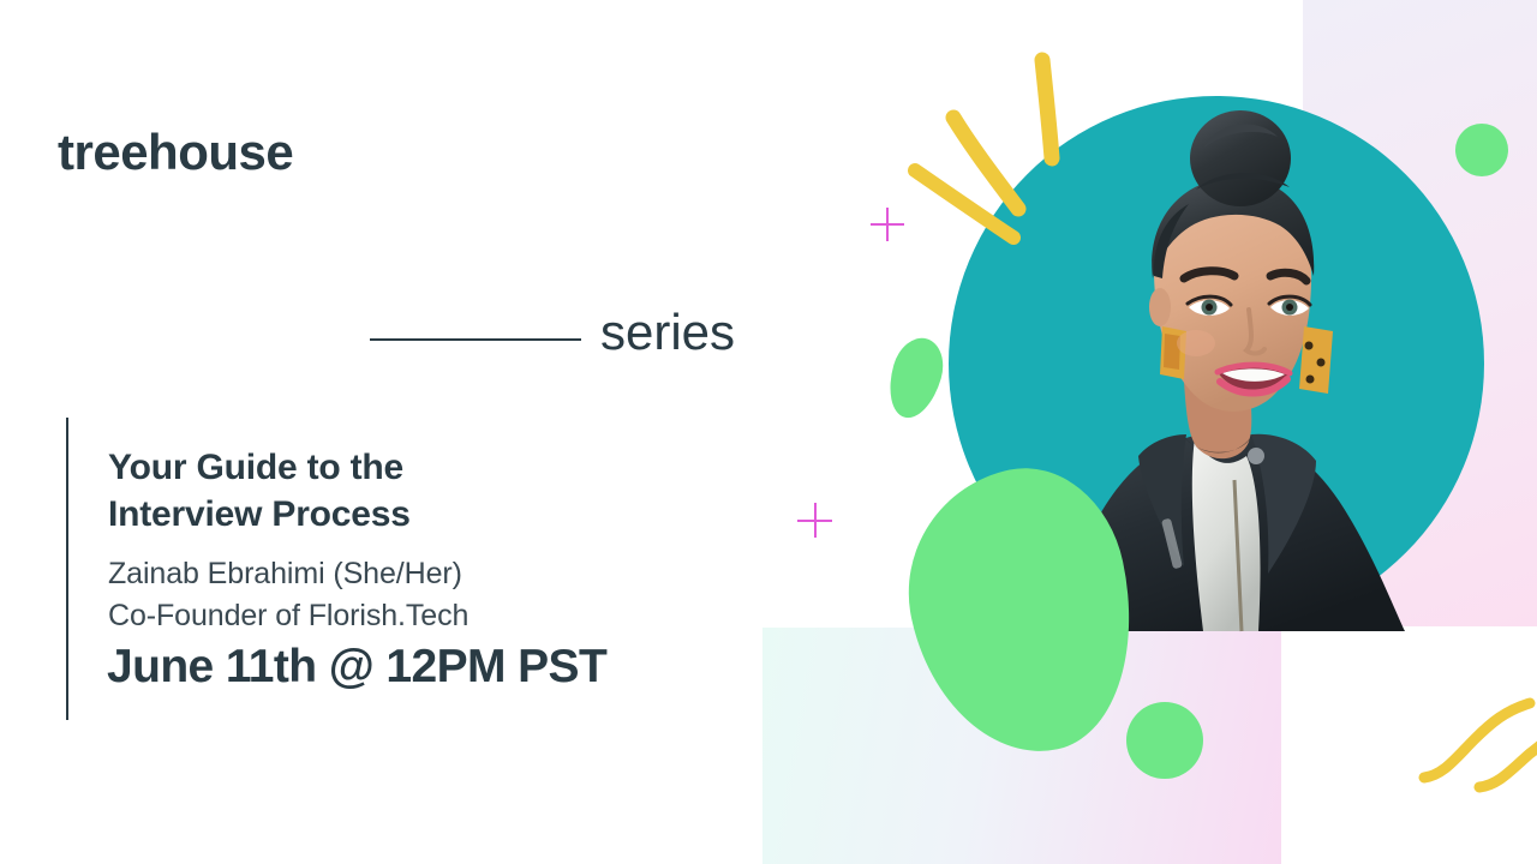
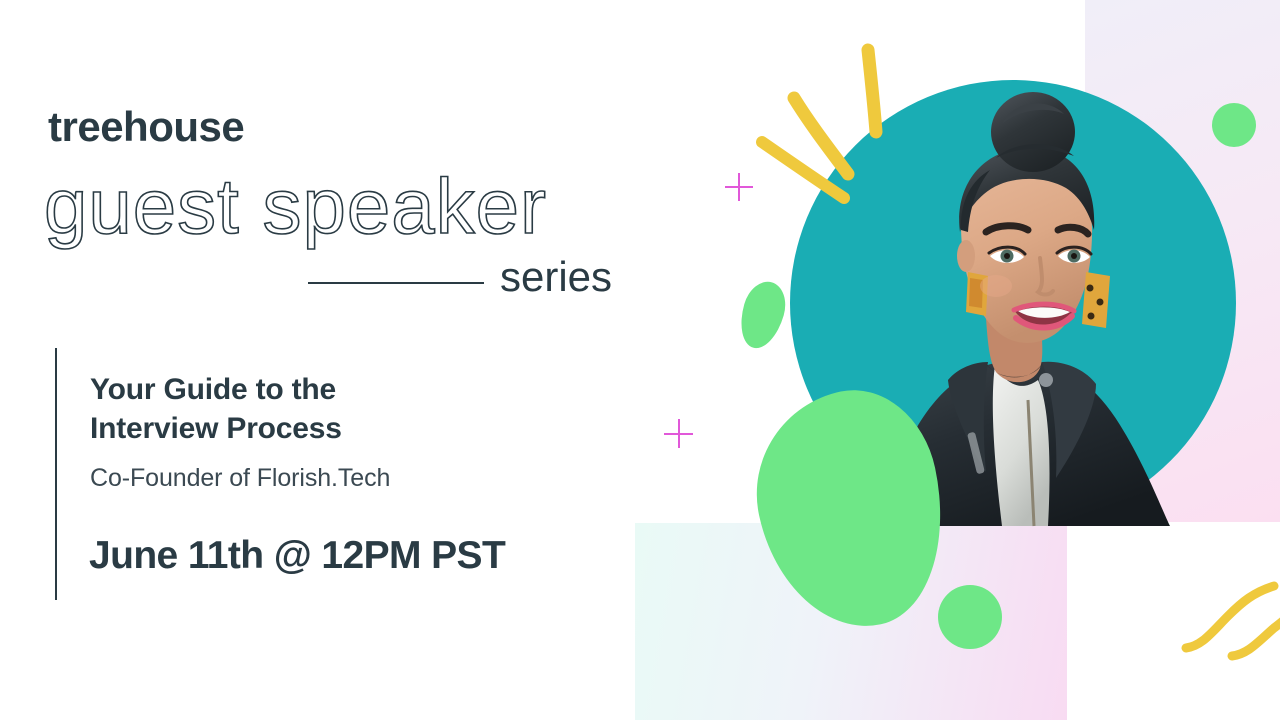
  treehouse
+ guest speaker
  series
  Your Guide to the
  Interview Process
- Zainab Ebrahimi (She/Her)
  Co-Founder of Florish.Tech
  June 11th @ 12PM PST
